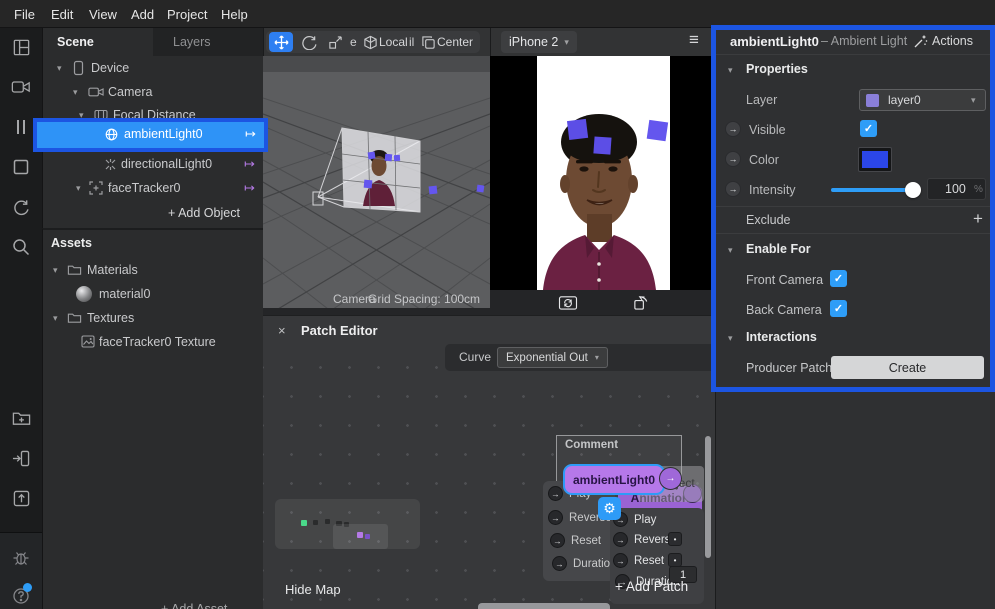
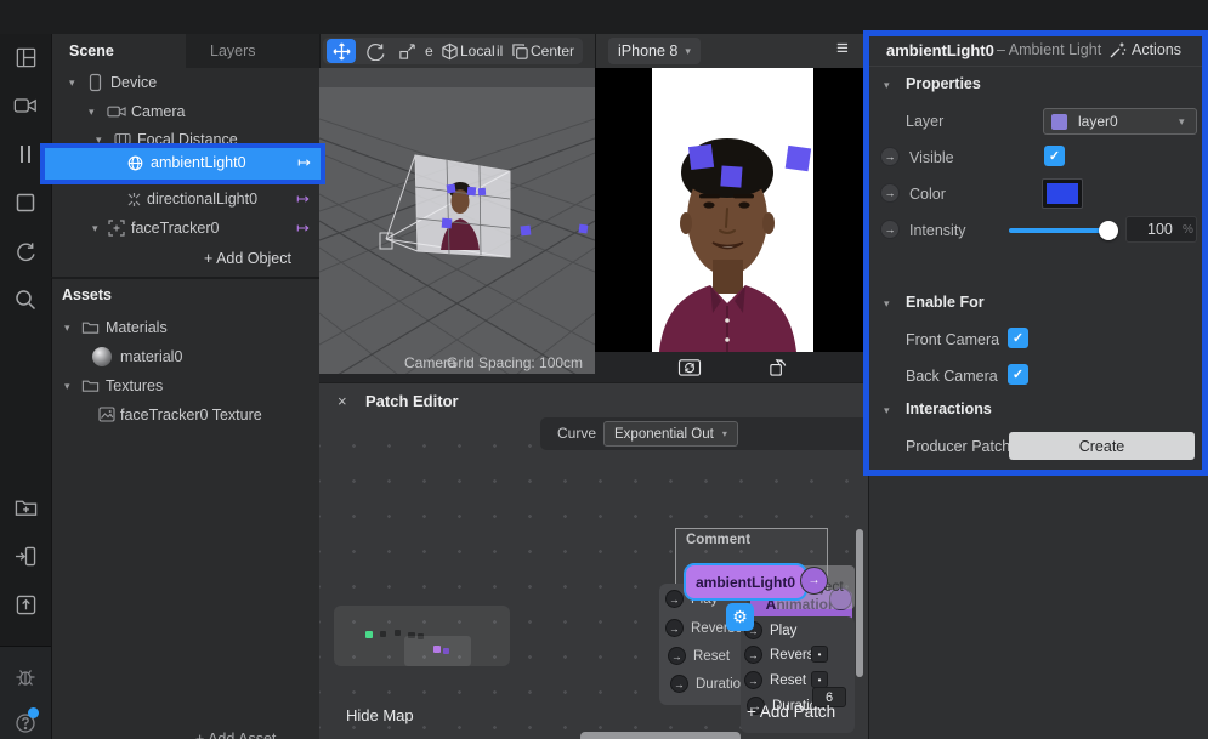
- File
- Edit
- View
- Add
- Project
- Help
  Scene
  Layers
  ▾
  Device
  ▾
  Camera
  ▾
  Focal Distance
  directionalLight0
  ↦
  ▾
  faceTracker0
  ↦
  + Add Object
  Assets
  ▾
  Materials
  material0
  ▾
  Textures
  faceTracker0 Texture
  e
  Local
  il
  Center
  Camera
  Grid Spacing: 100cm
- iPhone 2
+ iPhone 8
  ▾
  ≡
  ×
  Patch Editor
  Curve
  Exponential Out
  ▾
  Hide Map
  Comment
  →
  →
  →
  Reset
  →
  Duratio
  Animatio
  →
  Play
  →
  Rever
  •
  →
  Reset
  •
  →
  Durati
- 1
+ 6
  ambientLight0
  →
  ⚙
  + Add Patch
  ambientLight0
  – Ambient Light
  Actions
  ▾
  Properties
  Layer
  layer0
  ▾
  →
  Visible
  ✓
  →
  Color
  →
  Intensity
  100
  %
- Exclude
- +
  ▾
  Enable For
  Front Camera
  ✓
  Back Camera
  ✓
  ▾
  Interactions
  Producer Patch
  Create
  ambientLight0
  ↦
